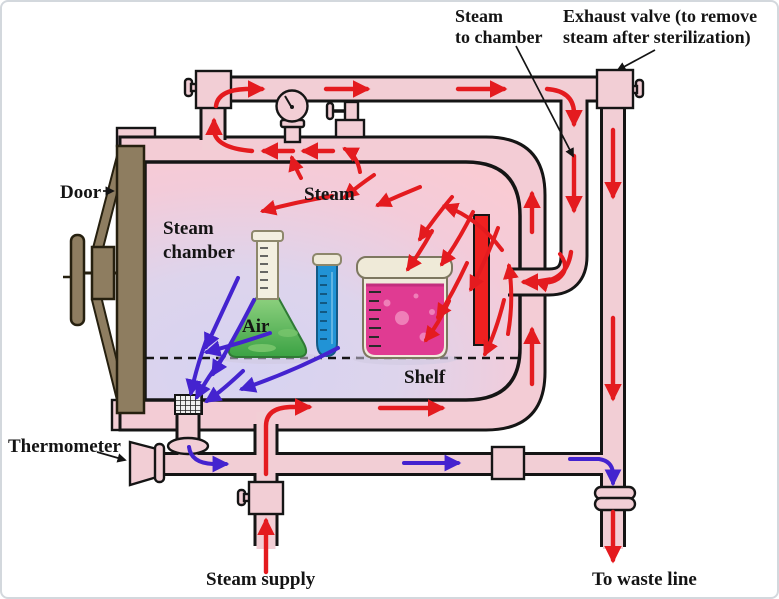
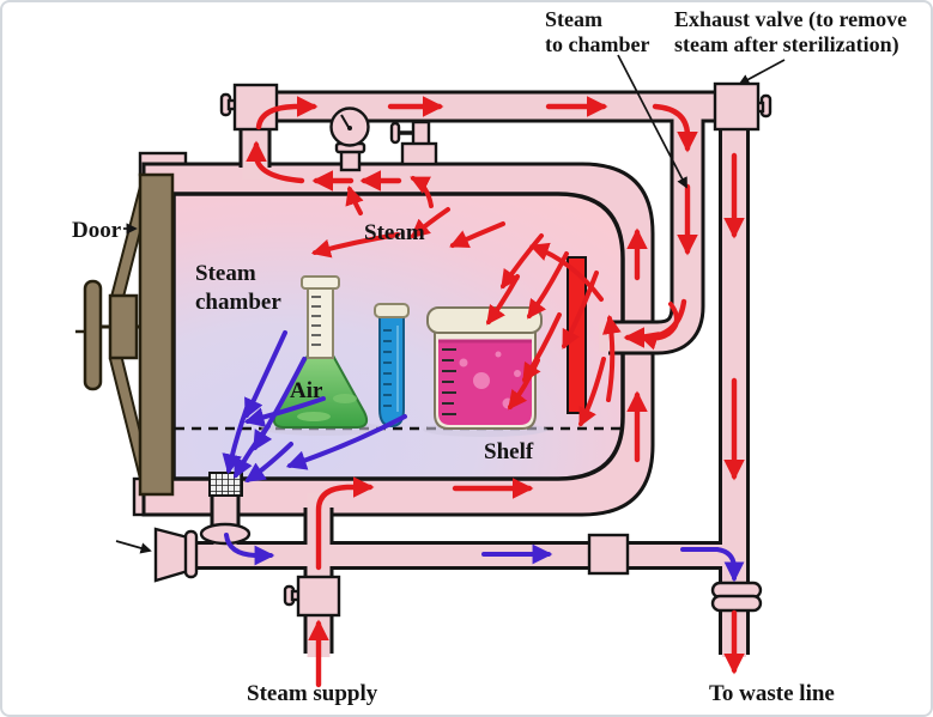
  Steam
  to chamber
  Exhaust valve (to remove
  steam after sterilization)
  Door
  Steam
  chamber
  Steam
  Air
  Shelf
- Thermometer
  Steam supply
  To waste line
